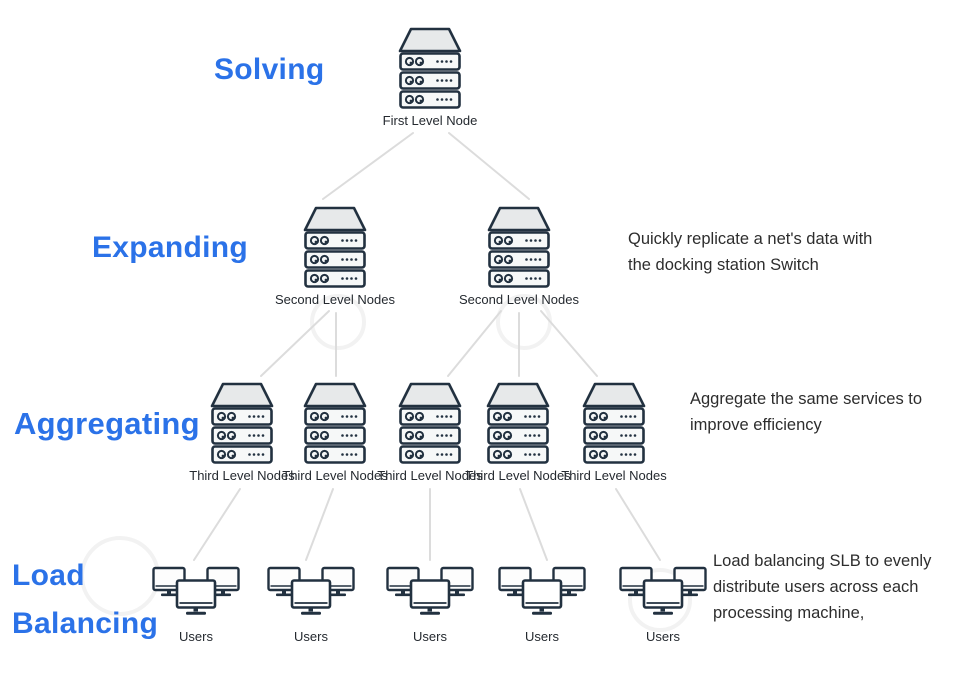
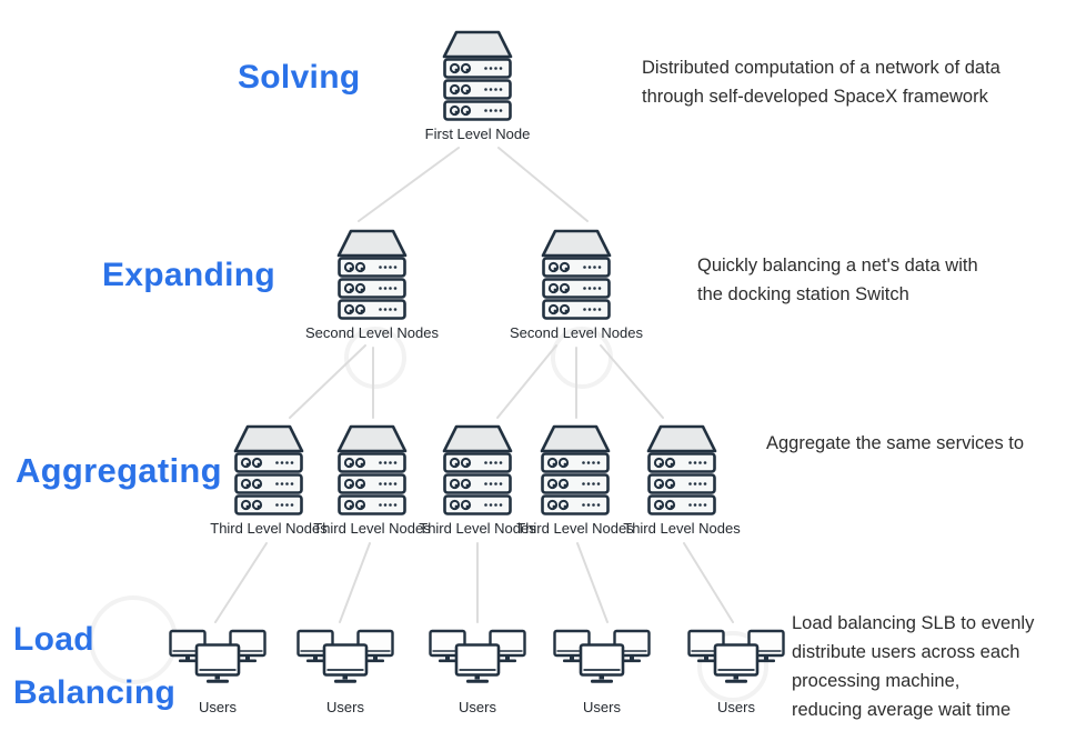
  Solving
  Expanding
  Aggregating
  Load
  Balancing
  First Level Node
  Second Level Nodes
  Second Level Nodes
  Third Level Nodes
  Third Level Nodes
  Third Level Nodes
  Third Level Nodes
  Third Level Nodes
  Users
  Users
  Users
  Users
  Users
+ Distributed computation of a network of data
+ through self-developed SpaceX framework
- Quickly replicate a net's data with
+ Quickly balancing a net's data with
  the docking station Switch
  Aggregate the same services to
- improve efficiency
  Load balancing SLB to evenly
  distribute users across each
  processing machine,
+ reducing average wait time
